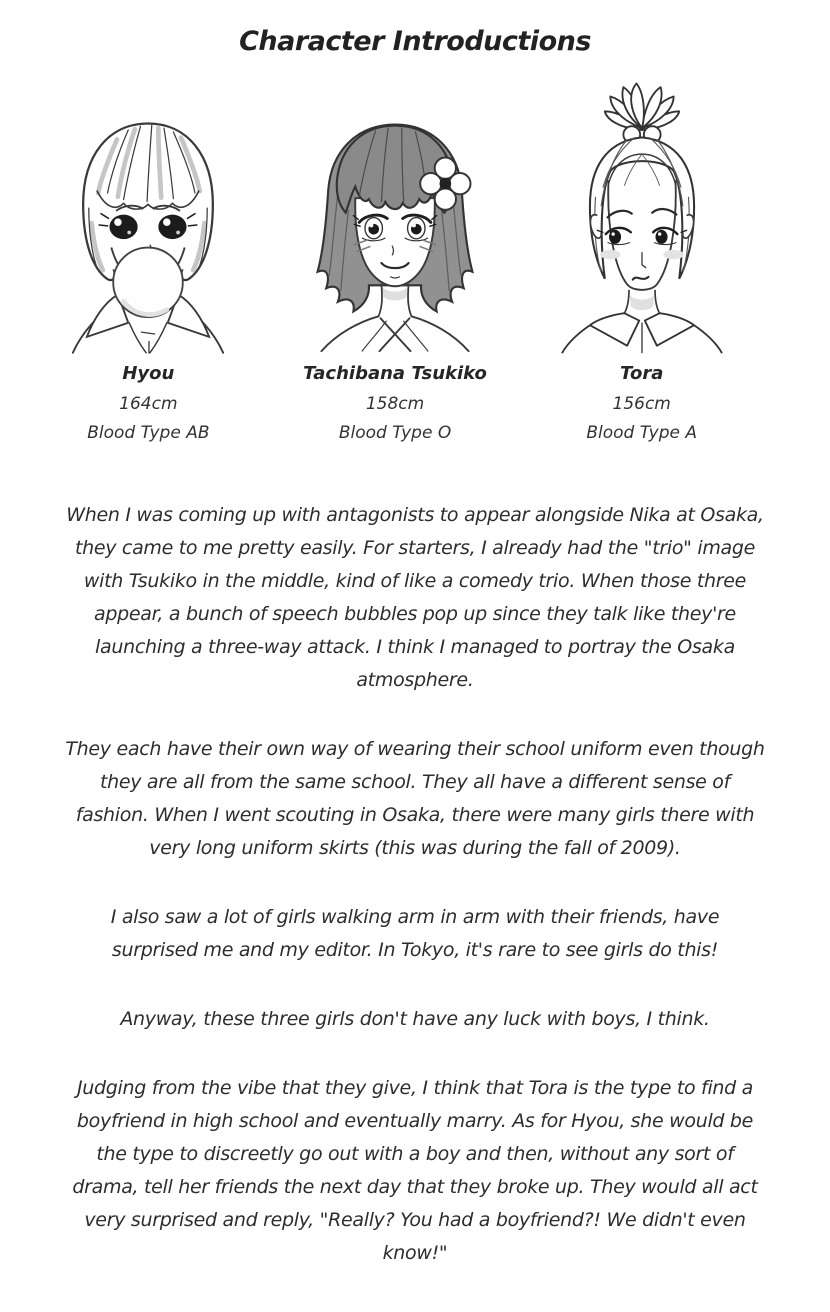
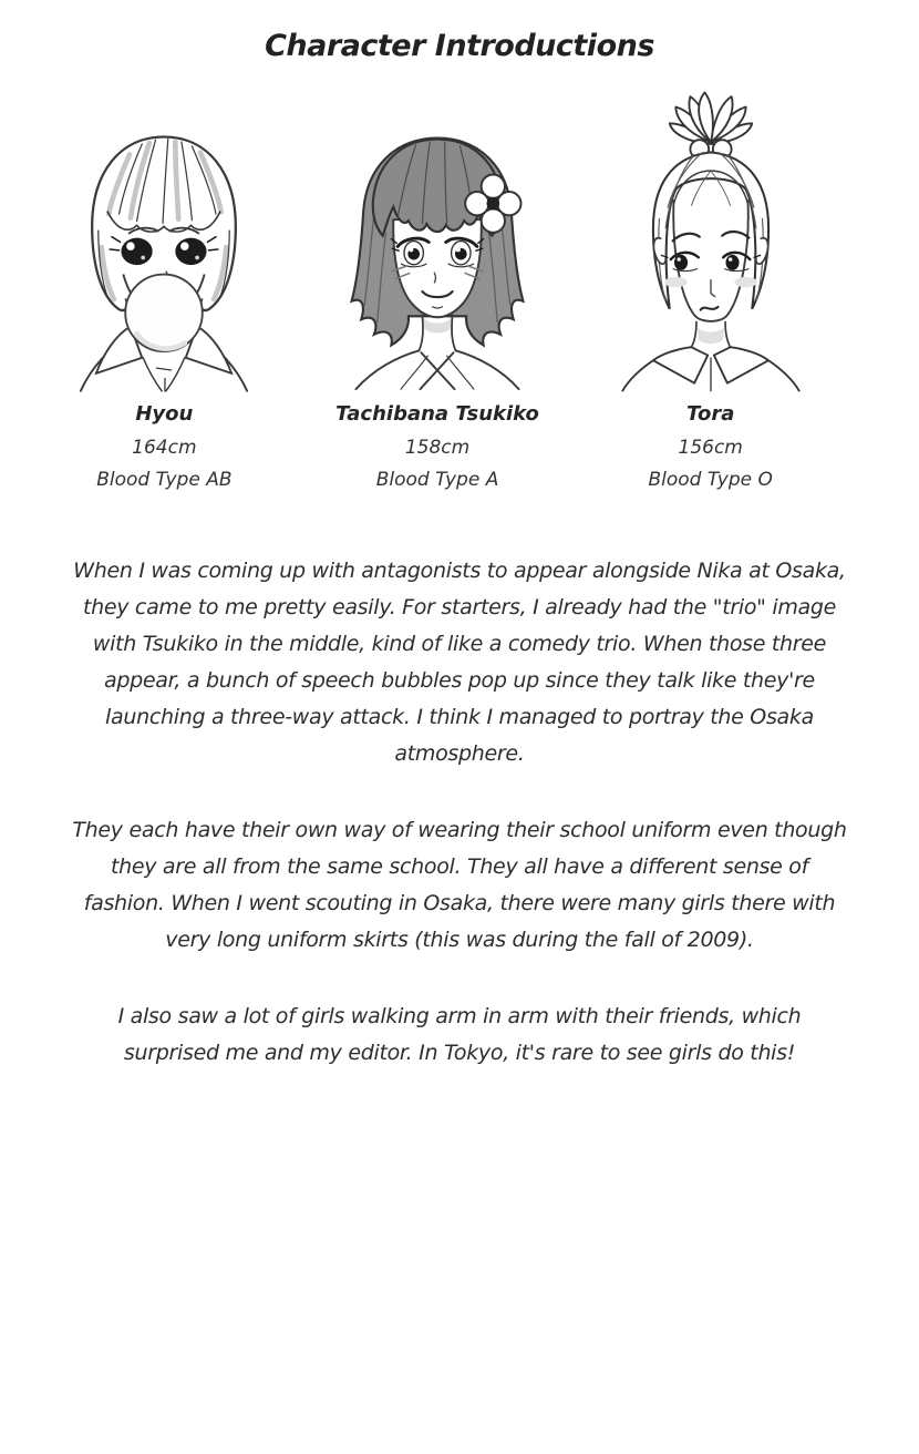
  Character Introductions
  Hyou
  164cm
  Blood Type AB
  Tachibana Tsukiko
  158cm
- Blood Type O
+ Blood Type A
  Tora
  156cm
- Blood Type A
+ Blood Type O
  When I was coming up with antagonists to appear alongside Nika at Osaka, they came to me pretty easily. For starters, I already had the "trio" image with Tsukiko in the middle, kind of like a comedy trio. When those three appear, a bunch of speech bubbles pop up since they talk like they're launching a three-way attack. I think I managed to portray the Osaka atmosphere.
  They each have their own way of wearing their school uniform even though they are all from the same school. They all have a different sense of fashion. When I went scouting in Osaka, there were many girls there with very long uniform skirts (this was during the fall of 2009).
- I also saw a lot of girls walking arm in arm with their friends, have surprised me and my editor. In Tokyo, it's rare to see girls do this!
+ I also saw a lot of girls walking arm in arm with their friends, which surprised me and my editor. In Tokyo, it's rare to see girls do this!
- Anyway, these three girls don't have any luck with boys, I think.
- Judging from the vibe that they give, I think that Tora is the type to find a boyfriend in high school and eventually marry. As for Hyou, she would be the type to discreetly go out with a boy and then, without any sort of drama, tell her friends the next day that they broke up. They would all act very surprised and reply, "Really? You had a boyfriend?! We didn't even know!"
